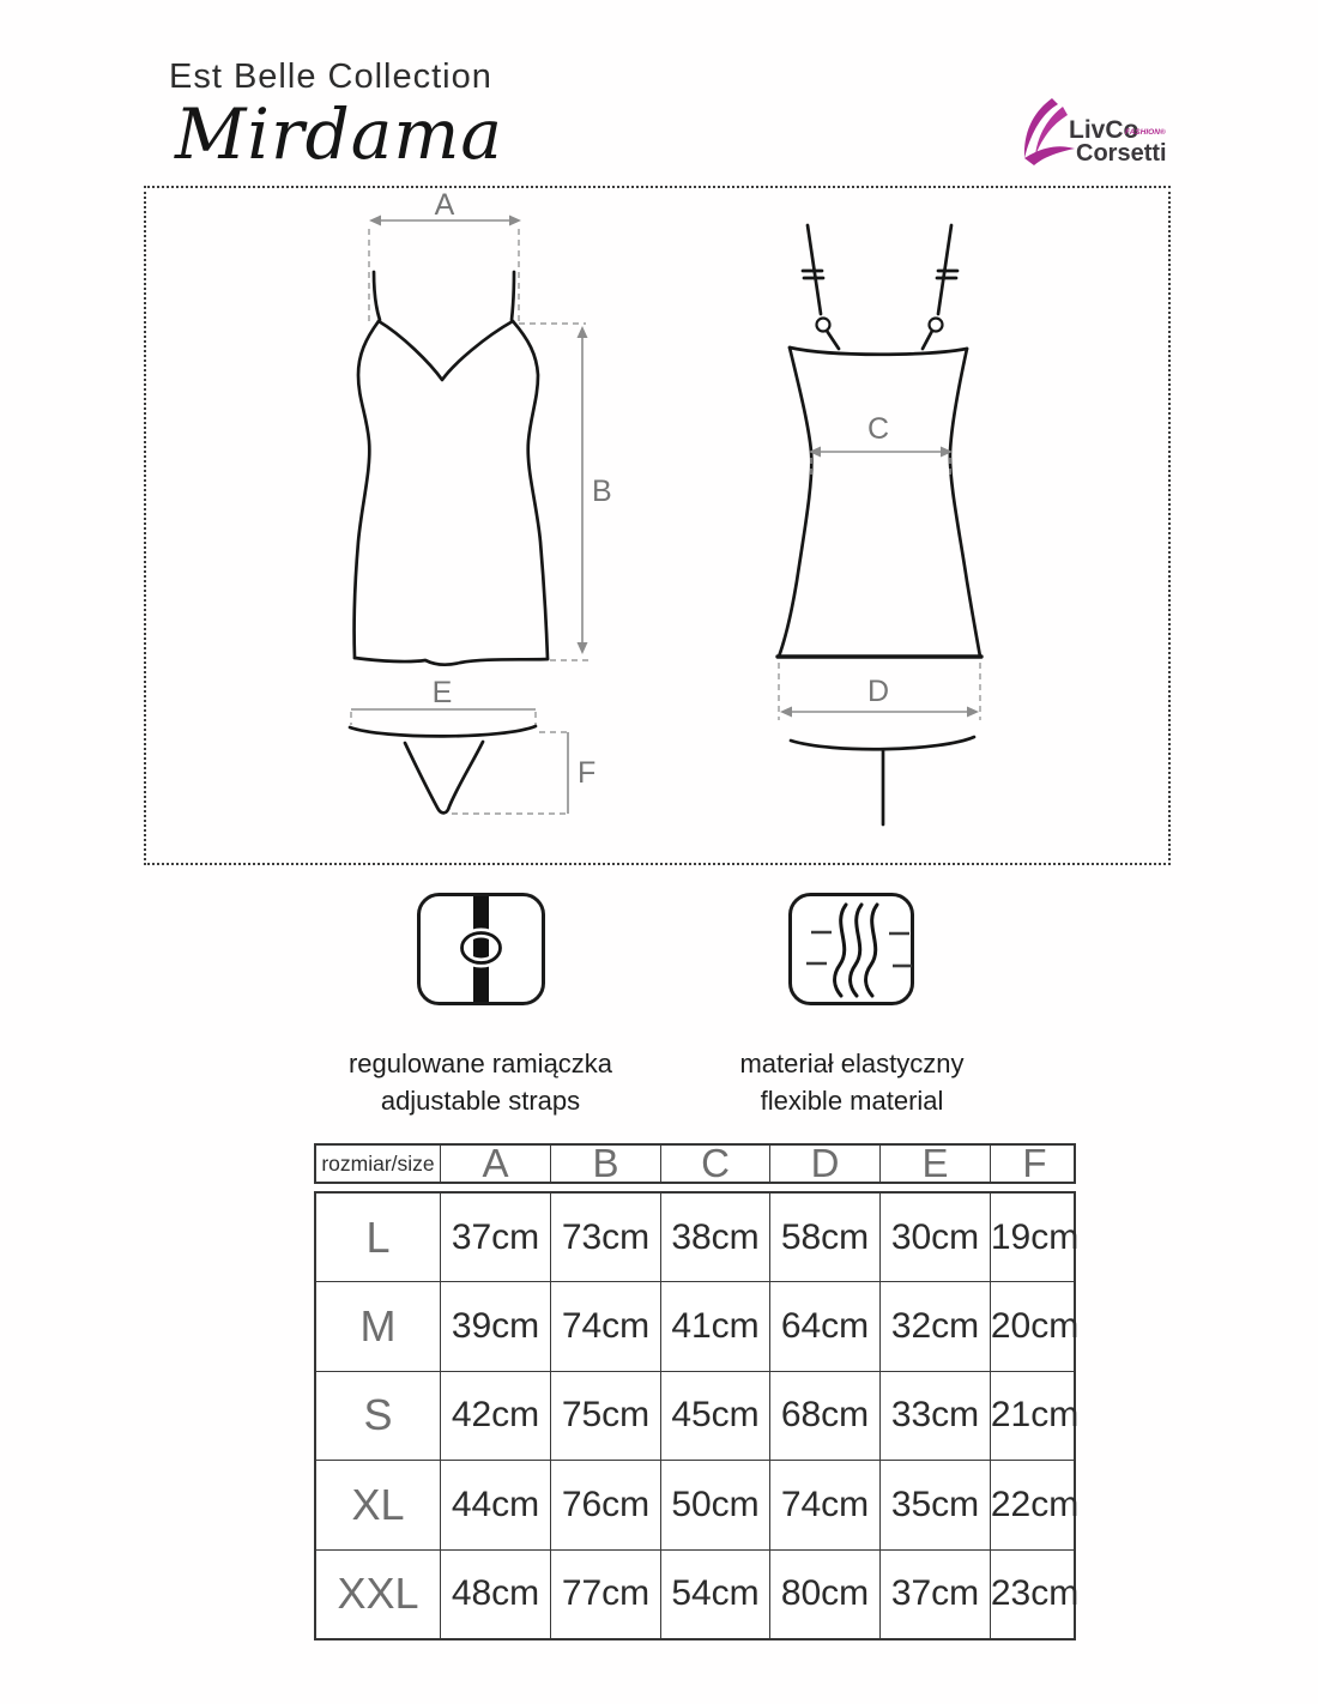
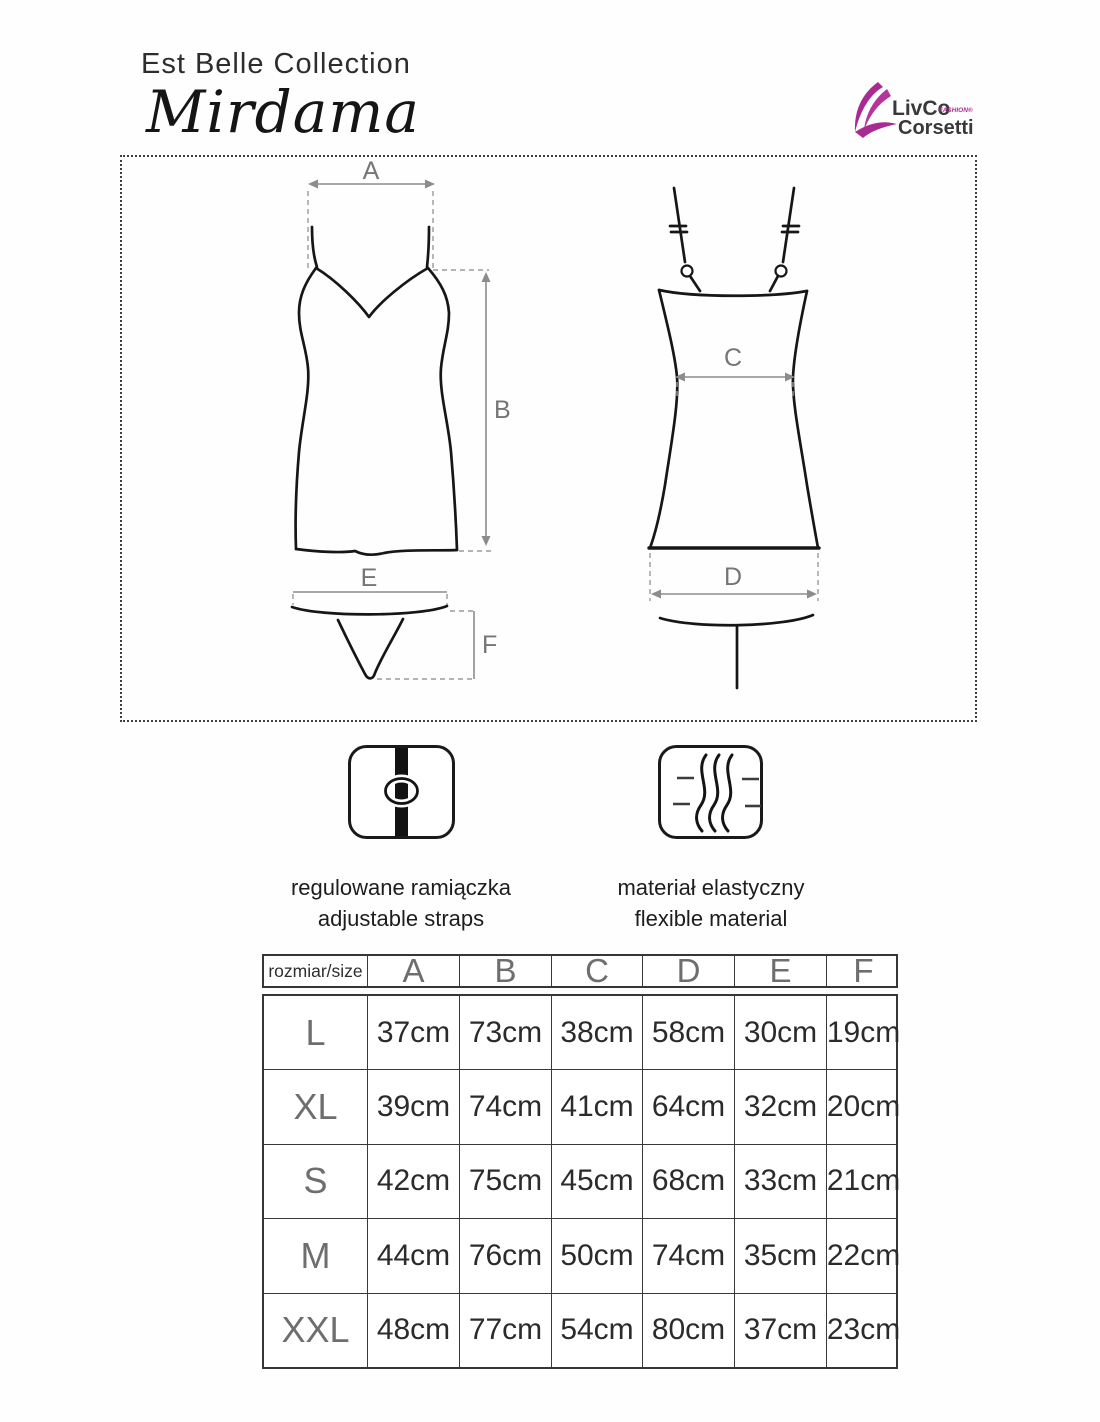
  Est Belle Collection
  Mirdama
  LivCo
  Corsetti
  A
  B
  E
  F
  C
  D
  regulowane ramiączka
  adjustable straps
  materiał elastyczny
  flexible material
  rozmiar/size
  A
  B
  C
  D
  E
  F
  L
  37cm
  73cm
  38cm
  58cm
  30cm
  19cm
- M
+ XL
  39cm
  74cm
  41cm
  64cm
  32cm
  20cm
  S
  42cm
  75cm
  45cm
  68cm
  33cm
  21cm
- XL
+ M
  44cm
  76cm
  50cm
  74cm
  35cm
  22cm
  XXL
  48cm
  77cm
  54cm
  80cm
  37cm
  23cm
